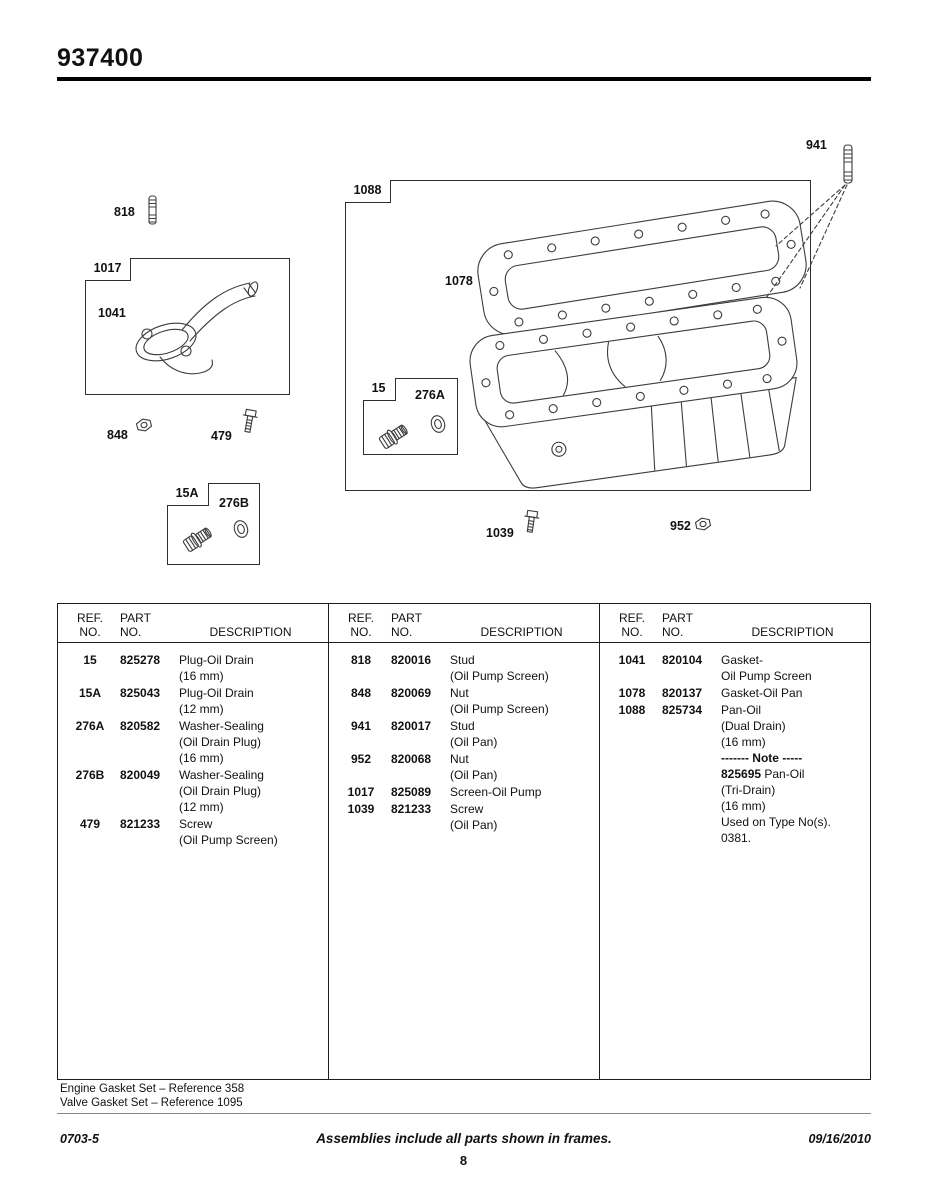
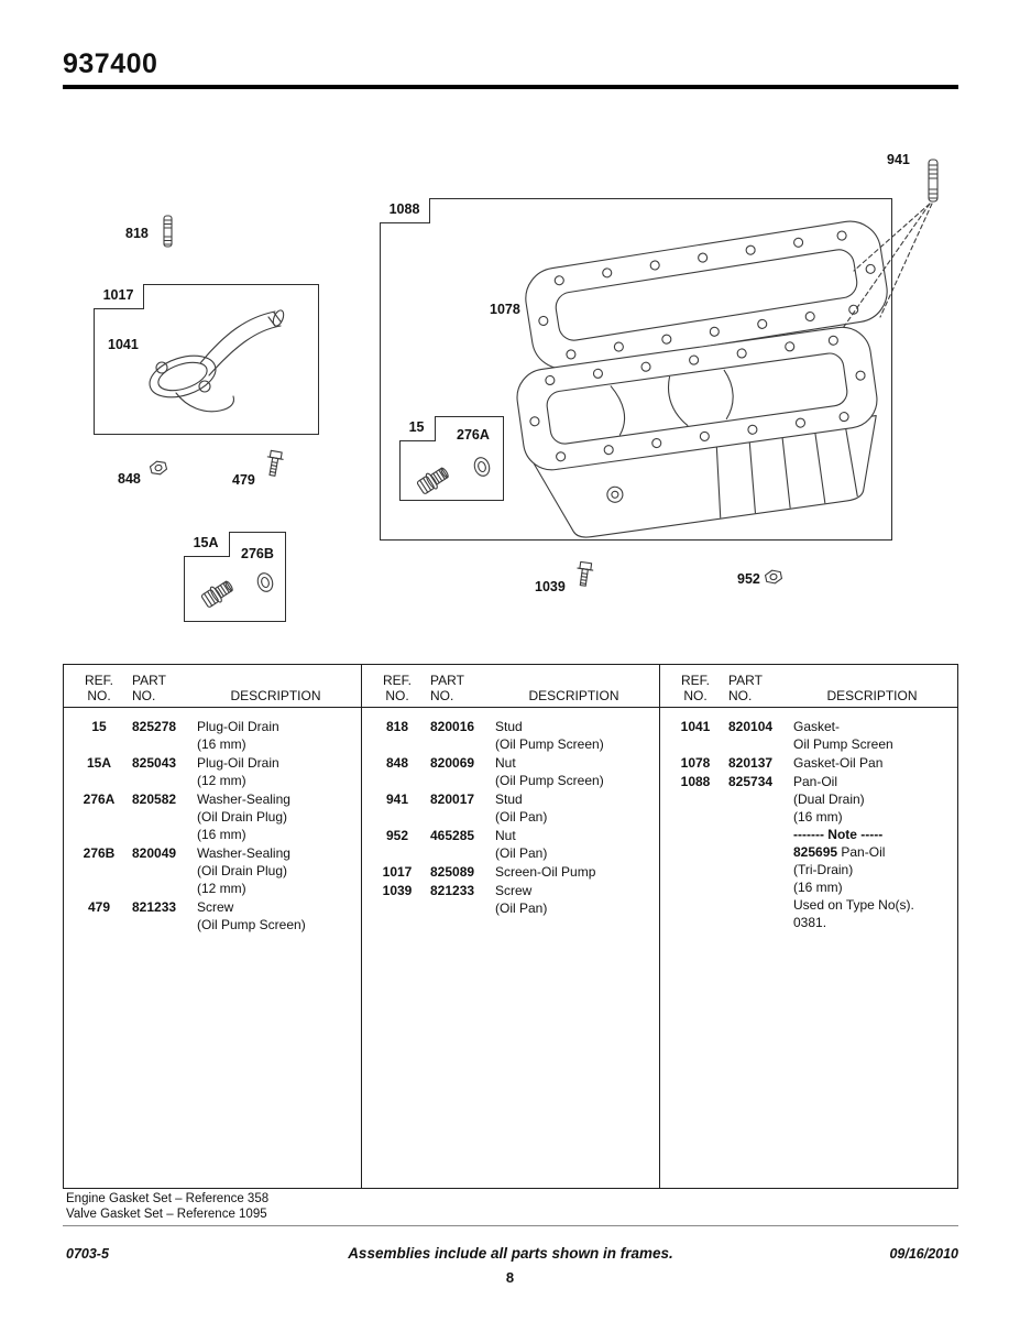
  937400
  1017
  1088
  15
  15A
  818
  941
  1041
  848
  479
  1078
  1039
  952
  276A
  276B
  REF.
  NO.
  PART
  NO.
  DESCRIPTION
  15
  825278
  Plug-Oil Drain
  (16 mm)
  15A
  825043
  Plug-Oil Drain
  (12 mm)
  276A
  820582
  Washer-Sealing
  (Oil Drain Plug)
  (16 mm)
  276B
  820049
  Washer-Sealing
  (Oil Drain Plug)
  (12 mm)
  479
  821233
  Screw
  (Oil Pump Screen)
  REF.
  NO.
  PART
  NO.
  DESCRIPTION
  818
  820016
  Stud
  (Oil Pump Screen)
  848
  820069
  Nut
  (Oil Pump Screen)
  941
  820017
  Stud
  (Oil Pan)
  952
- 820068
+ 465285
  Nut
  (Oil Pan)
  1017
  825089
  Screen-Oil Pump
  1039
  821233
  Screw
  (Oil Pan)
  REF.
  NO.
  PART
  NO.
  DESCRIPTION
  1041
  820104
  Gasket-
  Oil Pump Screen
  1078
  820137
  Gasket-Oil Pan
  1088
  825734
  Pan-Oil
  (Dual Drain)
  (16 mm)
  ------- Note -----
  825695 Pan-Oil
  (Tri-Drain)
  (16 mm)
  Used on Type No(s).
  0381.
  Engine Gasket Set – Reference 358
  Valve Gasket Set – Reference 1095
  0703-5
  Assemblies include all parts shown in frames.
  09/16/2010
  8
